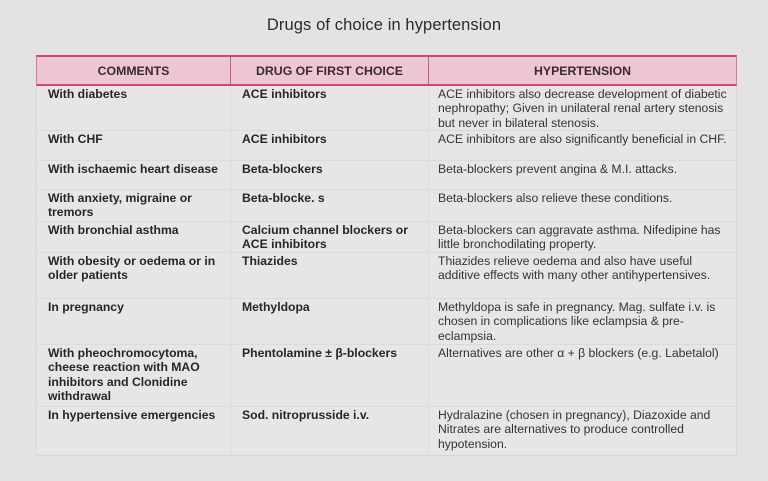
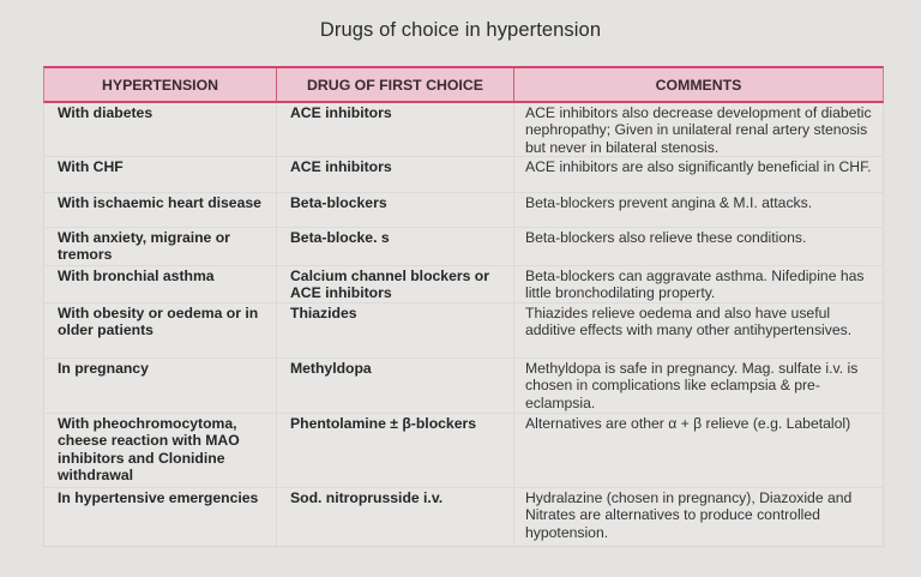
  Drugs of choice in hypertension
- COMMENTS
+ HYPERTENSION
  DRUG OF FIRST CHOICE
- HYPERTENSION
+ COMMENTS
  With diabetes
  ACE inhibitors
  ACE inhibitors also decrease development of diabetic nephropathy; Given in unilateral renal artery stenosis but never in bilateral stenosis.
  With CHF
  ACE inhibitors
  ACE inhibitors are also significantly beneficial in CHF.
  With ischaemic heart disease
  Beta-blockers
  Beta-blockers prevent angina & M.I. attacks.
  With anxiety, migraine or tremors
  Beta-blocke. s
  Beta-blockers also relieve these conditions.
  With bronchial asthma
  Calcium channel blockers or ACE inhibitors
  Beta-blockers can aggravate asthma. Nifedipine has little bronchodilating property.
  With obesity or oedema or in older patients
  Thiazides
  Thiazides relieve oedema and also have useful additive effects with many other antihypertensives.
  In pregnancy
  Methyldopa
  Methyldopa is safe in pregnancy. Mag. sulfate i.v. is chosen in complications like eclampsia & pre-eclampsia.
  With pheochromocytoma, cheese reaction with MAO inhibitors and Clonidine withdrawal
  Phentolamine ± β-blockers
- Alternatives are other α + β blockers (e.g. Labetalol)
+ Alternatives are other α + β relieve (e.g. Labetalol)
  In hypertensive emergencies
  Sod. nitroprusside i.v.
  Hydralazine (chosen in pregnancy), Diazoxide and Nitrates are alternatives to produce controlled hypotension.
